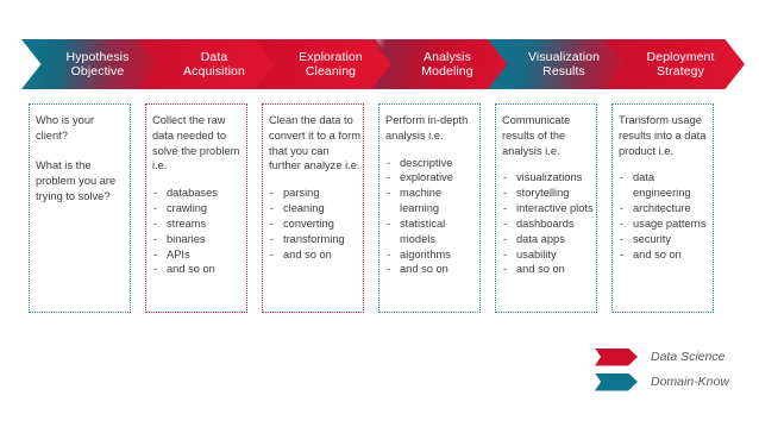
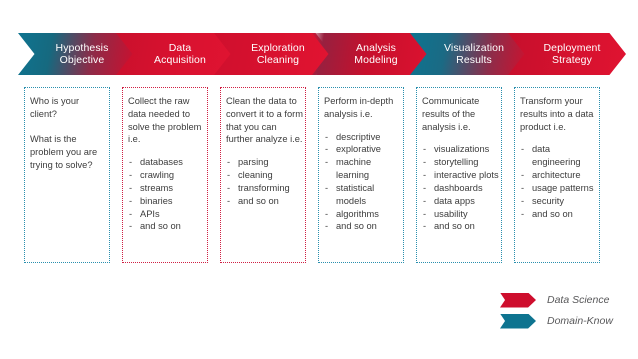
  Hypothesis
  Objective
  Data
  Acquisition
  Exploration
  Cleaning
  Analysis
  Modeling
  Visualization
  Results
  Deployment
  Strategy
  Who is your client?
  What is the problem you are trying to solve?
  Collect the raw data needed to solve the problem i.e.
  databases
  crawling
  streams
  binaries
  APIs
  and so on
  Clean the data to convert it to a form that you can further analyze i.e.
  parsing
  cleaning
- converting
  transforming
  and so on
  Perform in-depth analysis i.e.
  descriptive
  explorative
  machine learning
  statistical models
  algorithms
  and so on
  Communicate results of the analysis i.e.
  visualizations
  storytelling
  interactive plots
  dashboards
  data apps
  usability
  and so on
- Transform usage results into a data product i.e.
+ Transform your results into a data product i.e.
  data engineering
  architecture
  usage patterns
  security
  and so on
  Data Science
  Domain-Know
